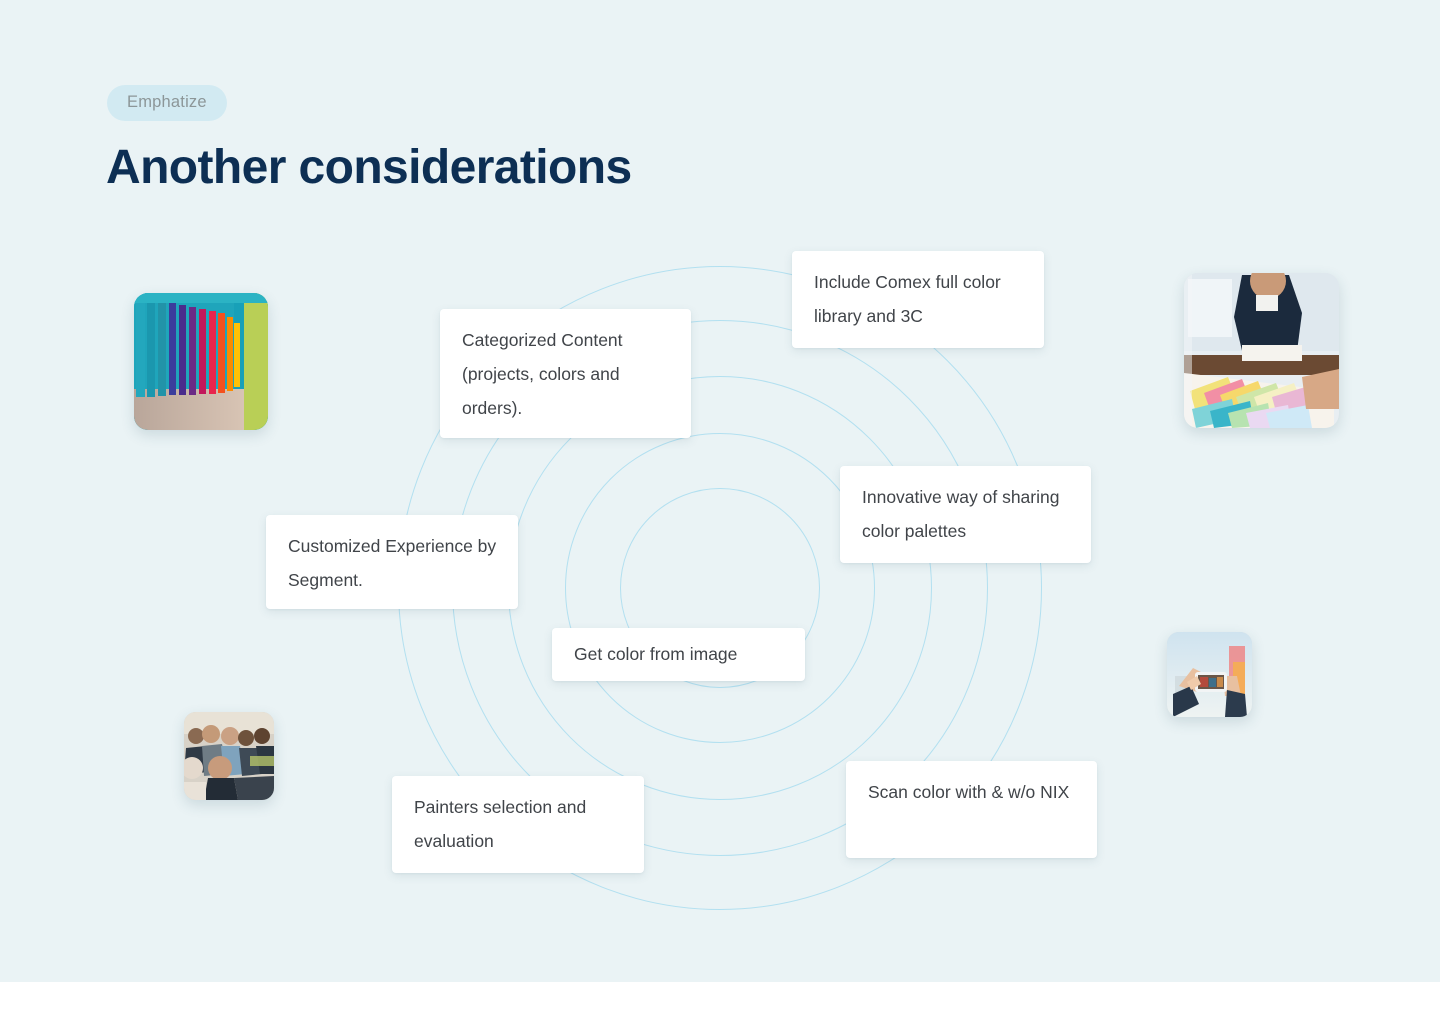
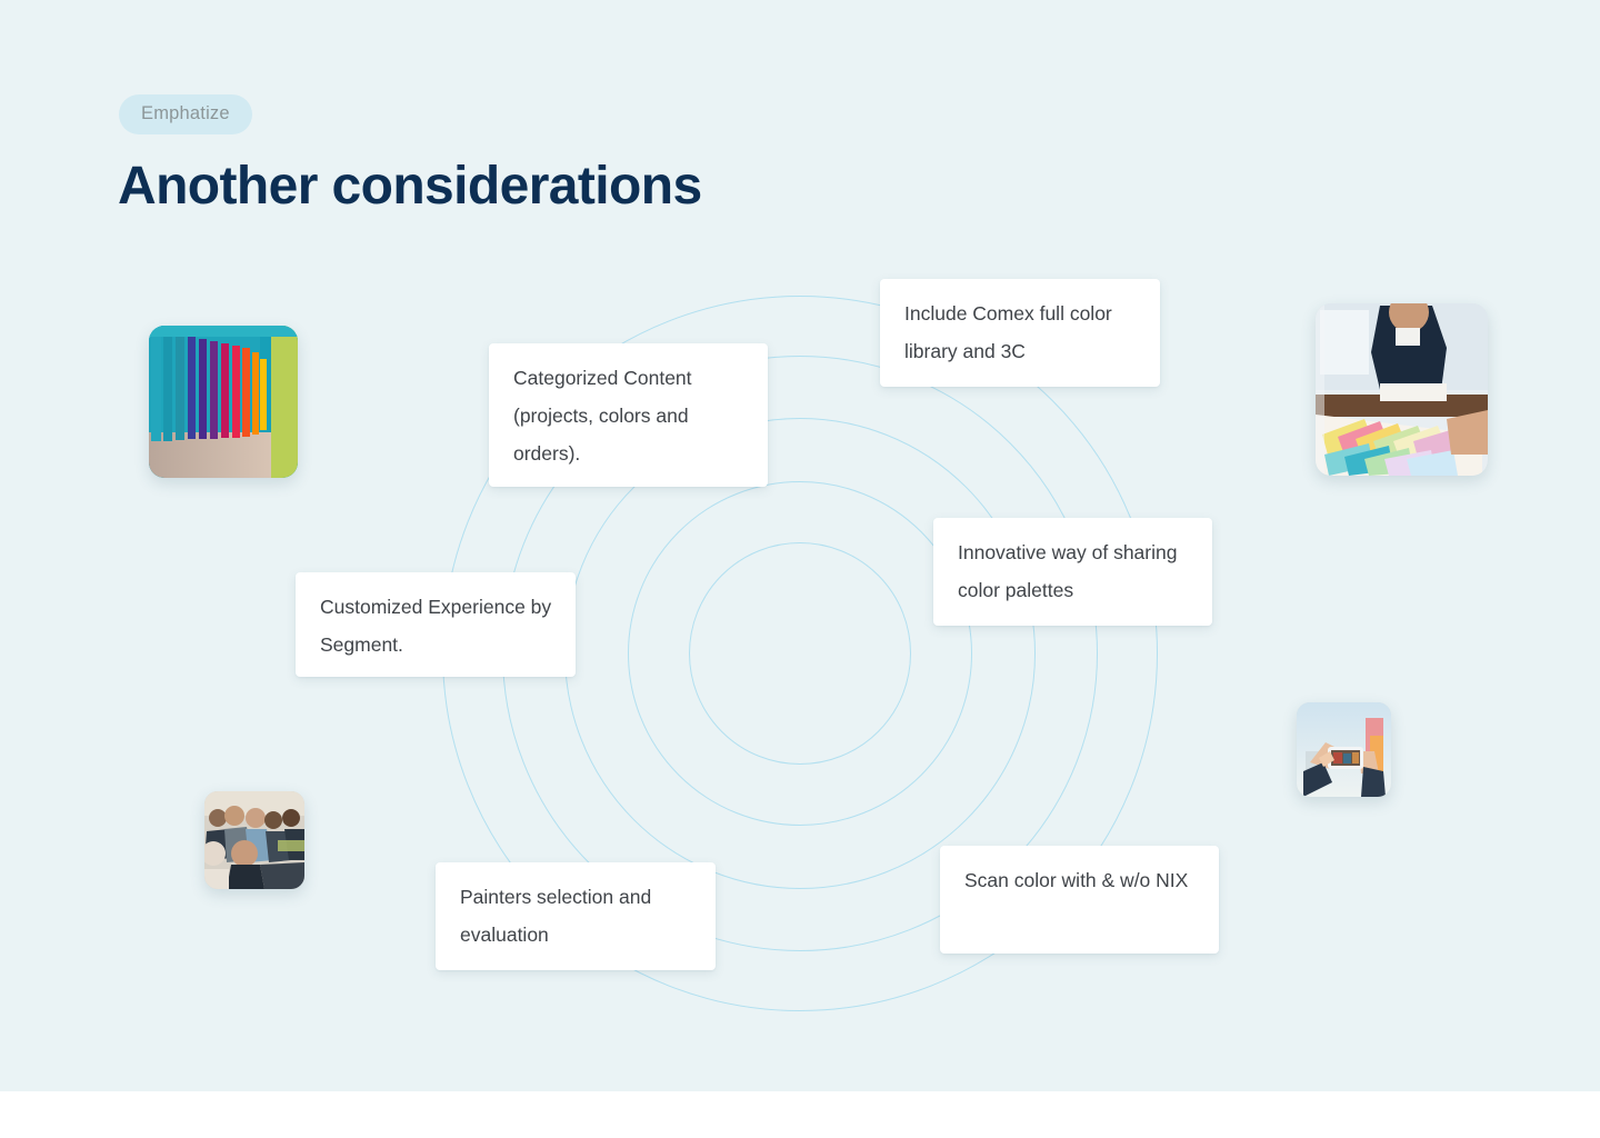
  Emphatize
  Another considerations
  Categorized Content (projects, colors and orders).
  Include Comex full color library and 3C
  Innovative way of sharing color palettes
  Customized Experience by Segment.
- Get color from image
  Scan color with & w/o NIX
  Painters selection and evaluation
